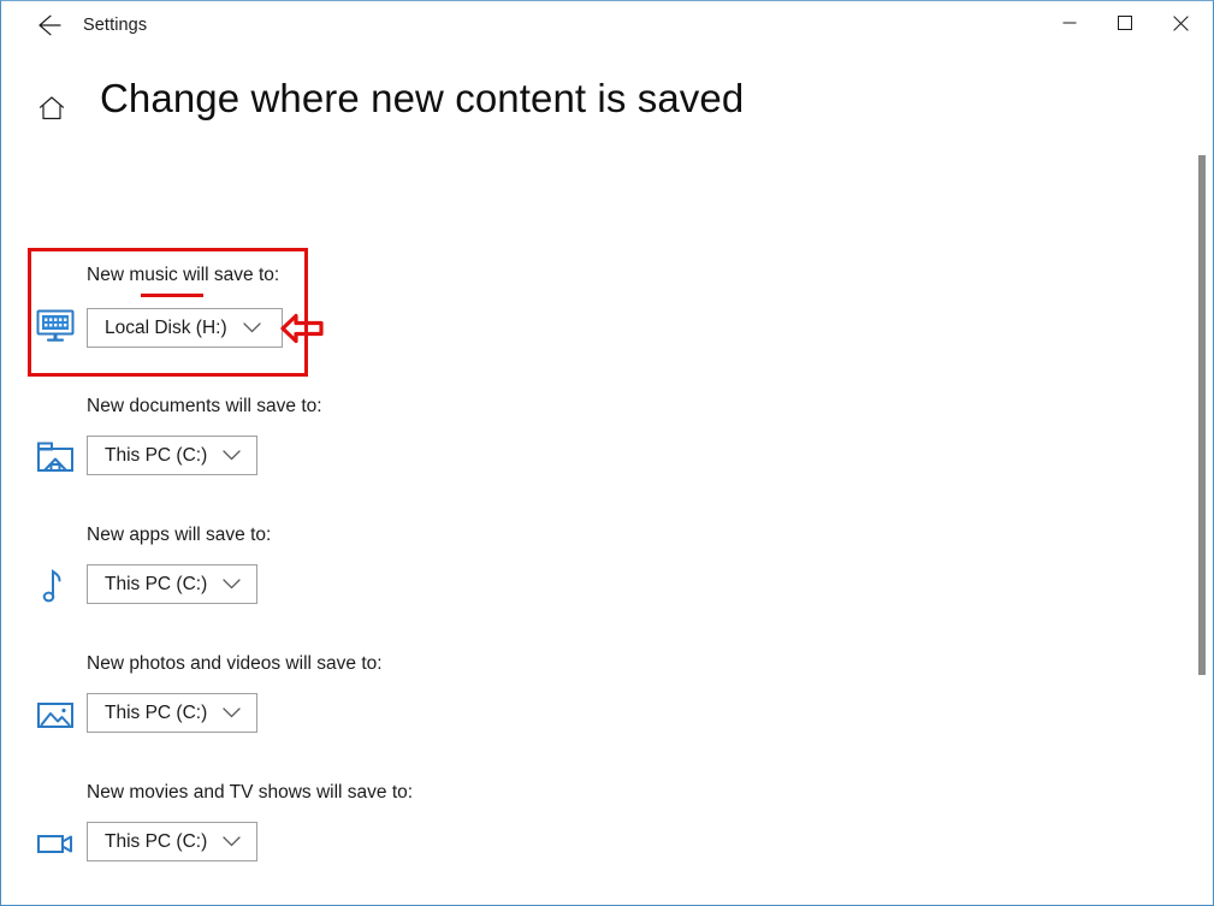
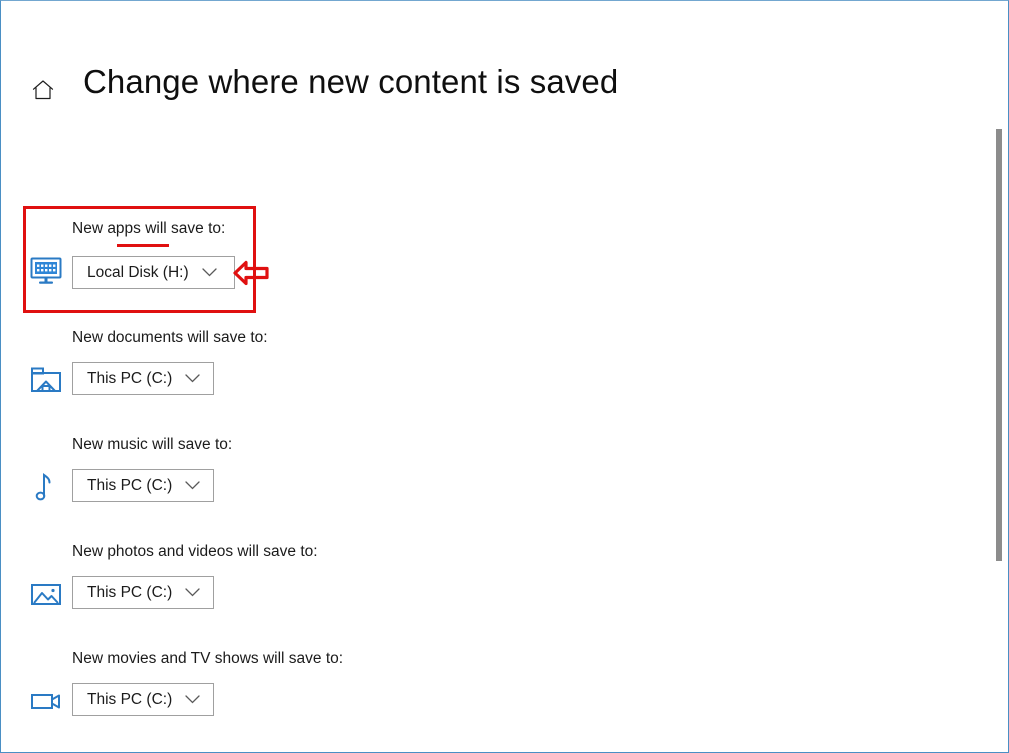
- Settings
  Change where new content is saved
- New music will save to:
+ New apps will save to:
  Local Disk (H:)
  New documents will save to:
  This PC (C:)
- New apps will save to:
+ New music will save to:
  This PC (C:)
  New photos and videos will save to:
  This PC (C:)
  New movies and TV shows will save to:
  This PC (C:)
